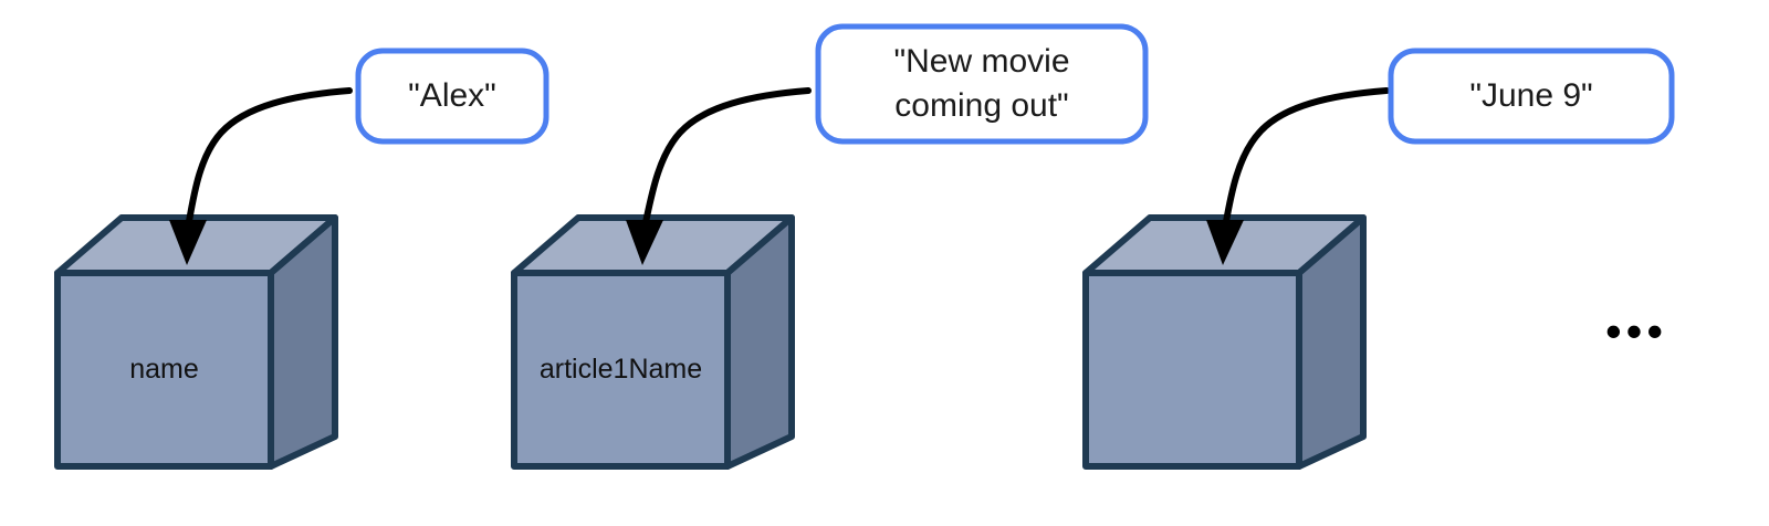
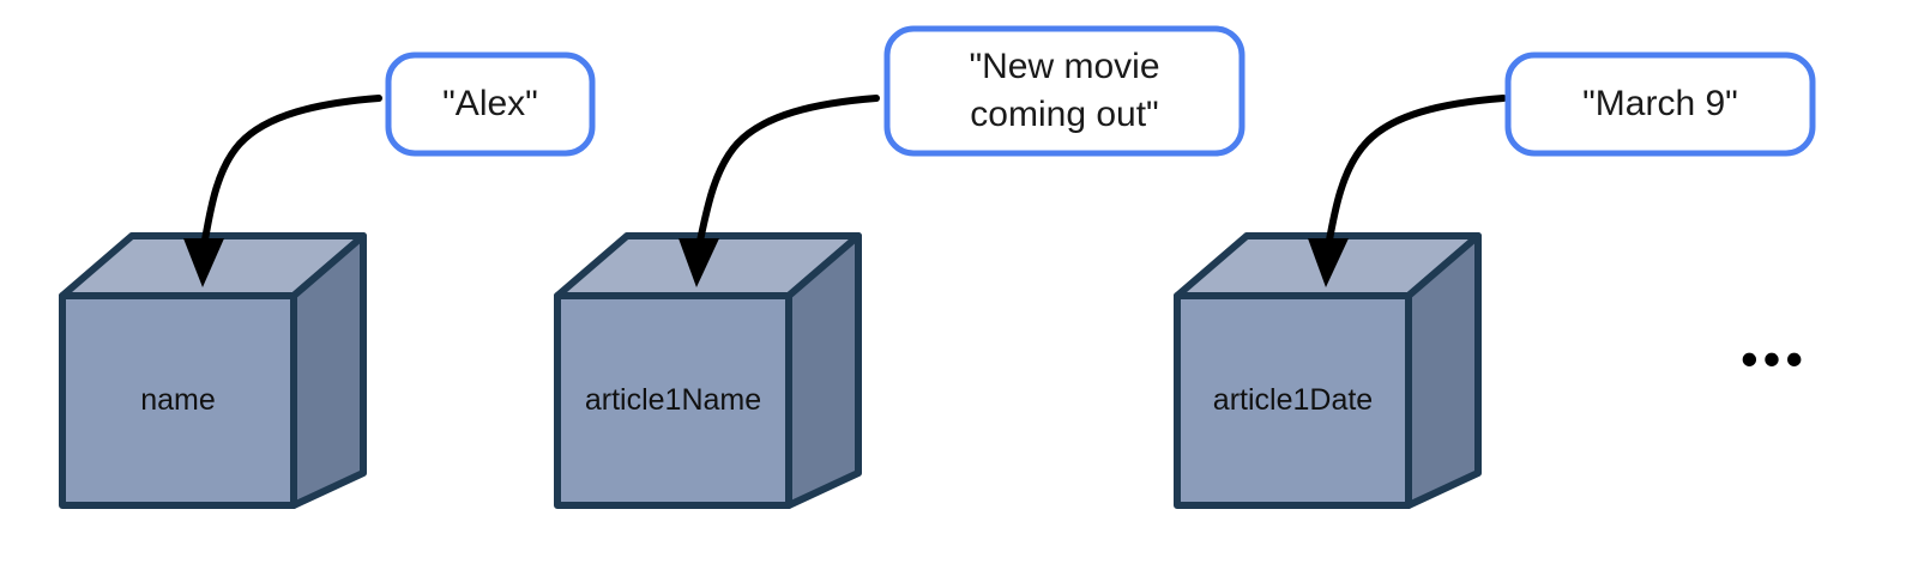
  "Alex"
  "New movie
  coming out"
- "June 9"
+ "March 9"
  name
  article1Name
+ article1Date
  •••
